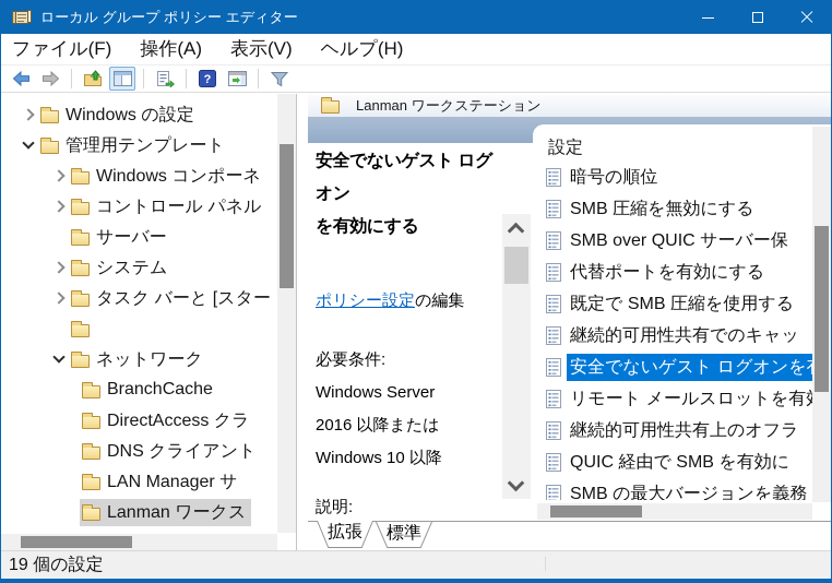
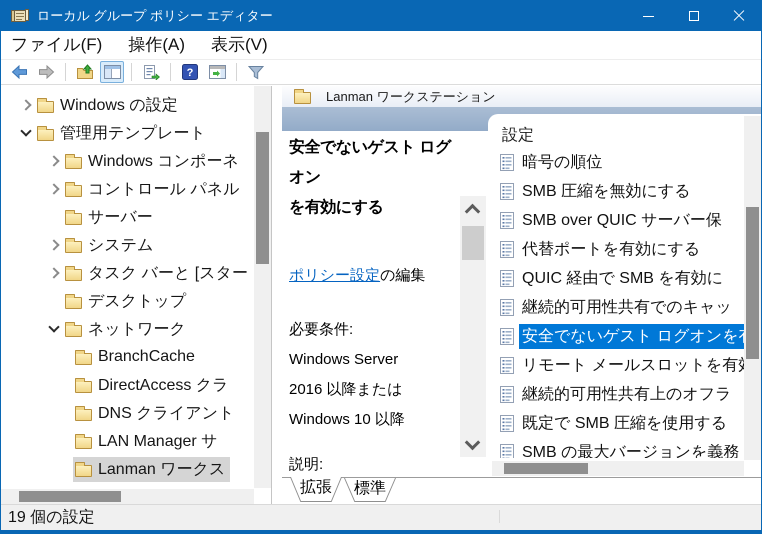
  ローカル グループ ポリシー エディター
  ファイル(F)
  操作(A)
  表示(V)
- ヘルプ(H)
  ?
  Windows の設定
  管理用テンプレート
  Windows コンポーネ
  コントロール パネル
  サーバー
  システム
  タスク バーと [スター
+ デスクトップ
  ネットワーク
  BranchCache
  DirectAccess クラ
  DNS クライアント
  LAN Manager サ
  Lanman ワークス
  Lanman ワークステーション
  安全でないゲスト ログオン
  を有効にする
  ポリシー設定の編集
  必要条件:
  Windows Server
  2016 以降または
  Windows 10 以降
  説明:
  設定
  暗号の順位
  SMB 圧縮を無効にする
  SMB over QUIC サーバー保
  代替ポートを有効にする
- 既定で SMB 圧縮を使用する
+ QUIC 経由で SMB を有効に
  継続的可用性共有でのキャッ
  安全でないゲスト ログオンを
  リモート メールスロットを有
  継続的可用性共有上のオフラ
- QUIC 経由で SMB を有効に
+ 既定で SMB 圧縮を使用する
  SMB の最大バージョンを義務
  拡張
  標準
  19 個の設定
